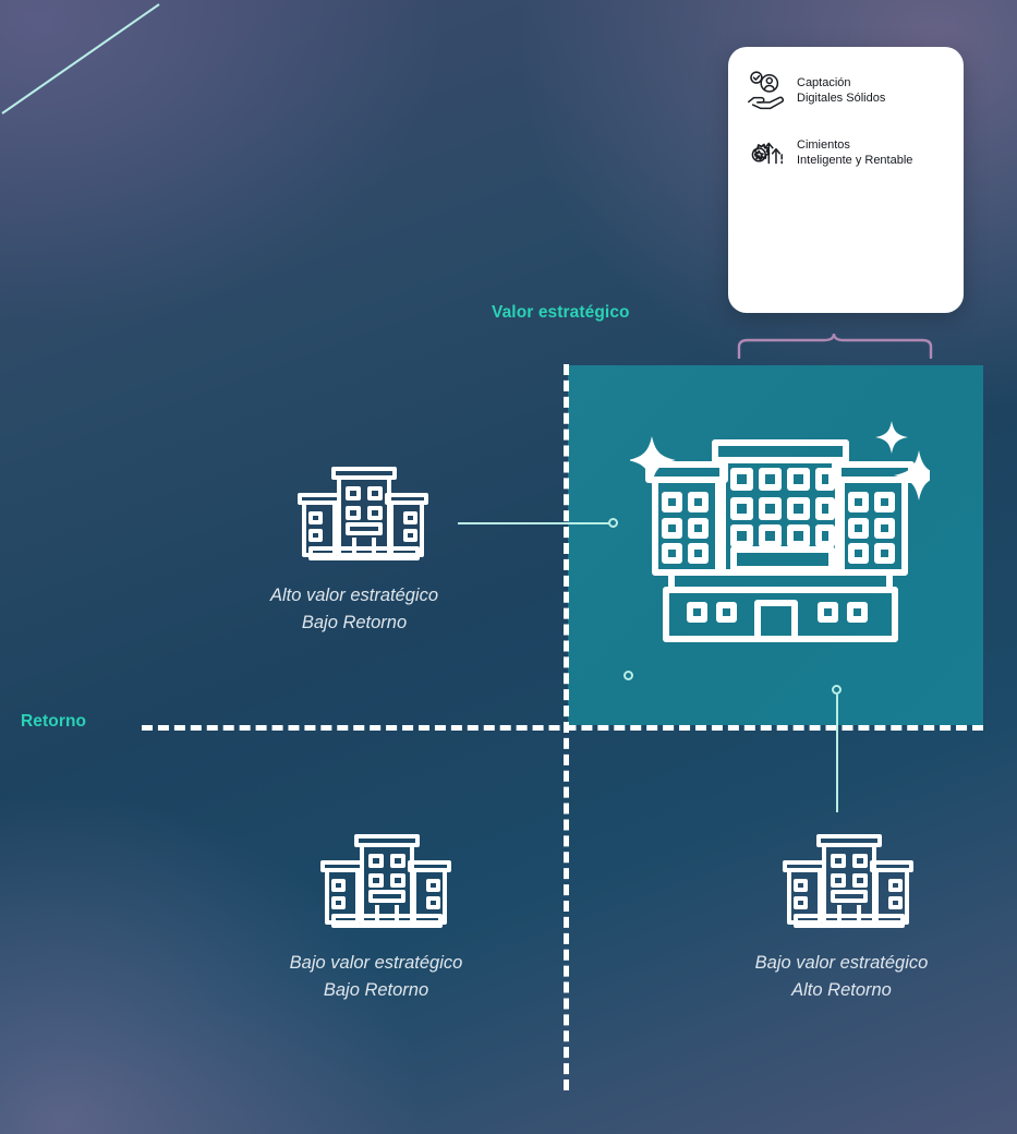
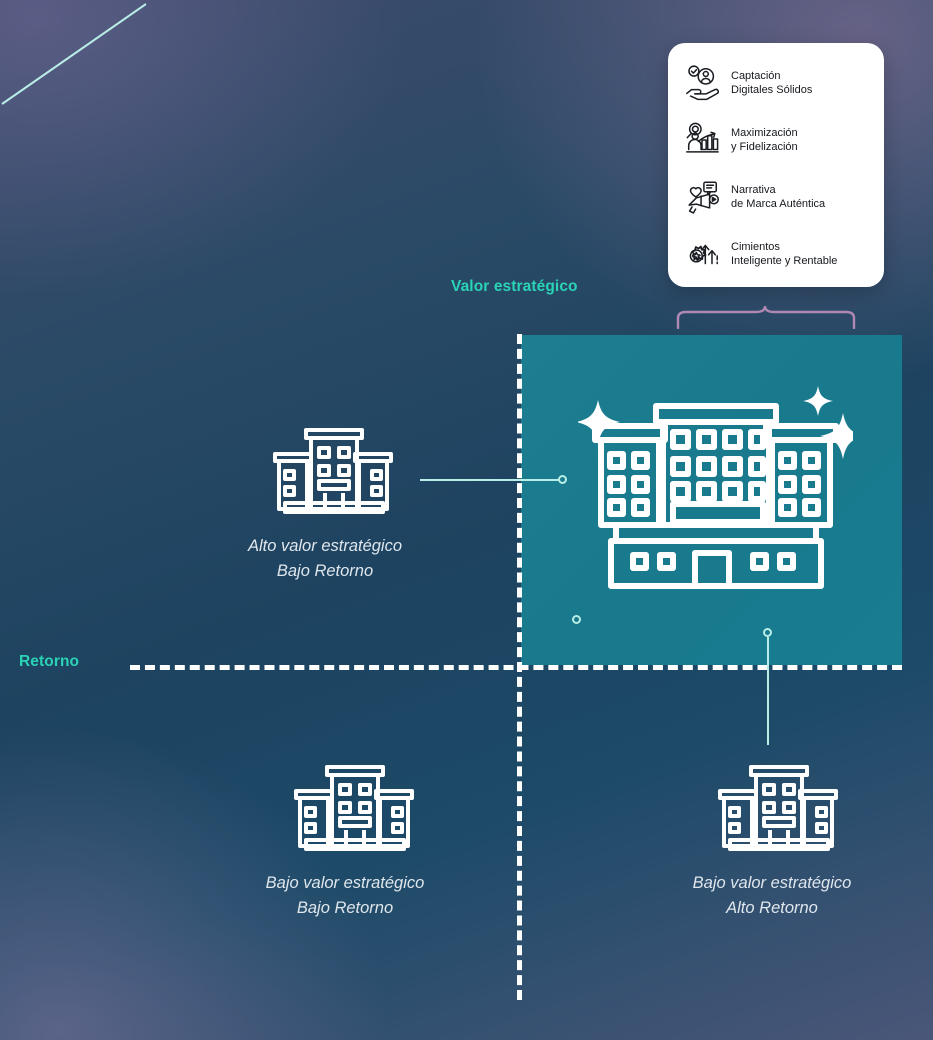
  Valor estratégico
  Retorno
  Alto valor estratégico
  Bajo Retorno
  Bajo valor estratégico
  Bajo Retorno
  Bajo valor estratégico
  Alto Retorno
  Captación
  Digitales Sólidos
+ Maximización
+ y Fidelización
+ Narrativa
+ de Marca Auténtica
  Cimientos
  Inteligente y Rentable
